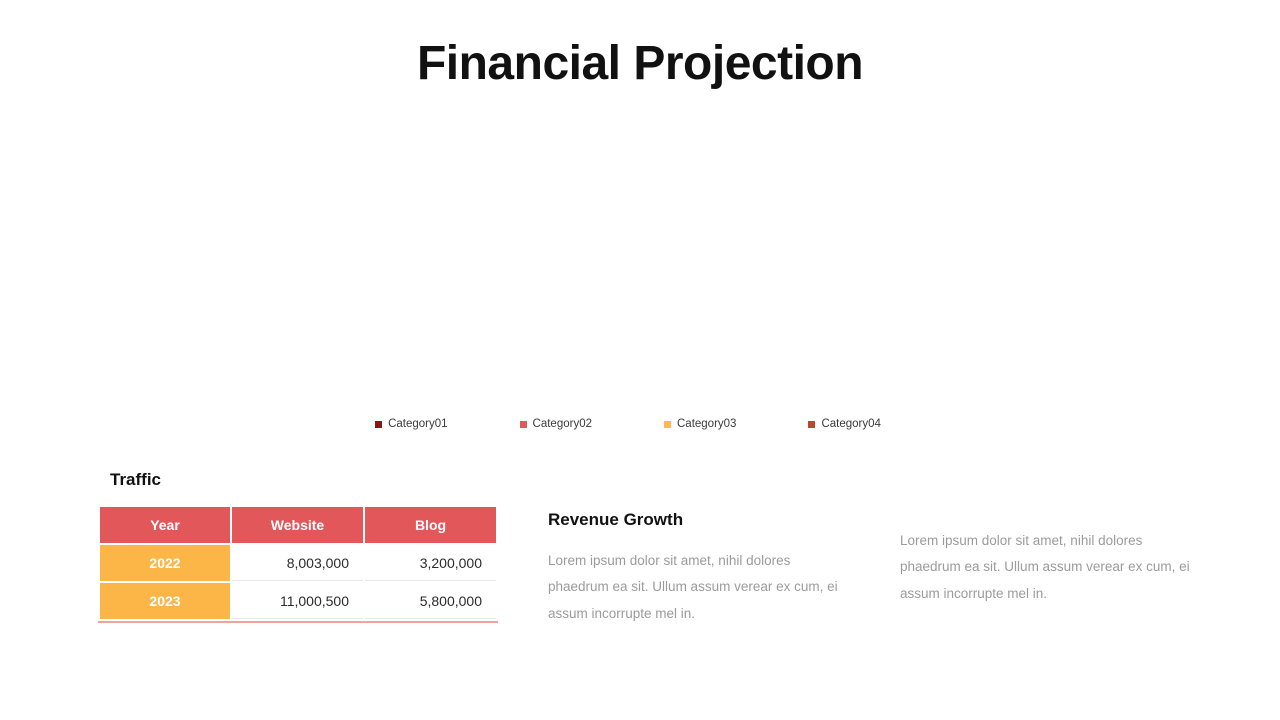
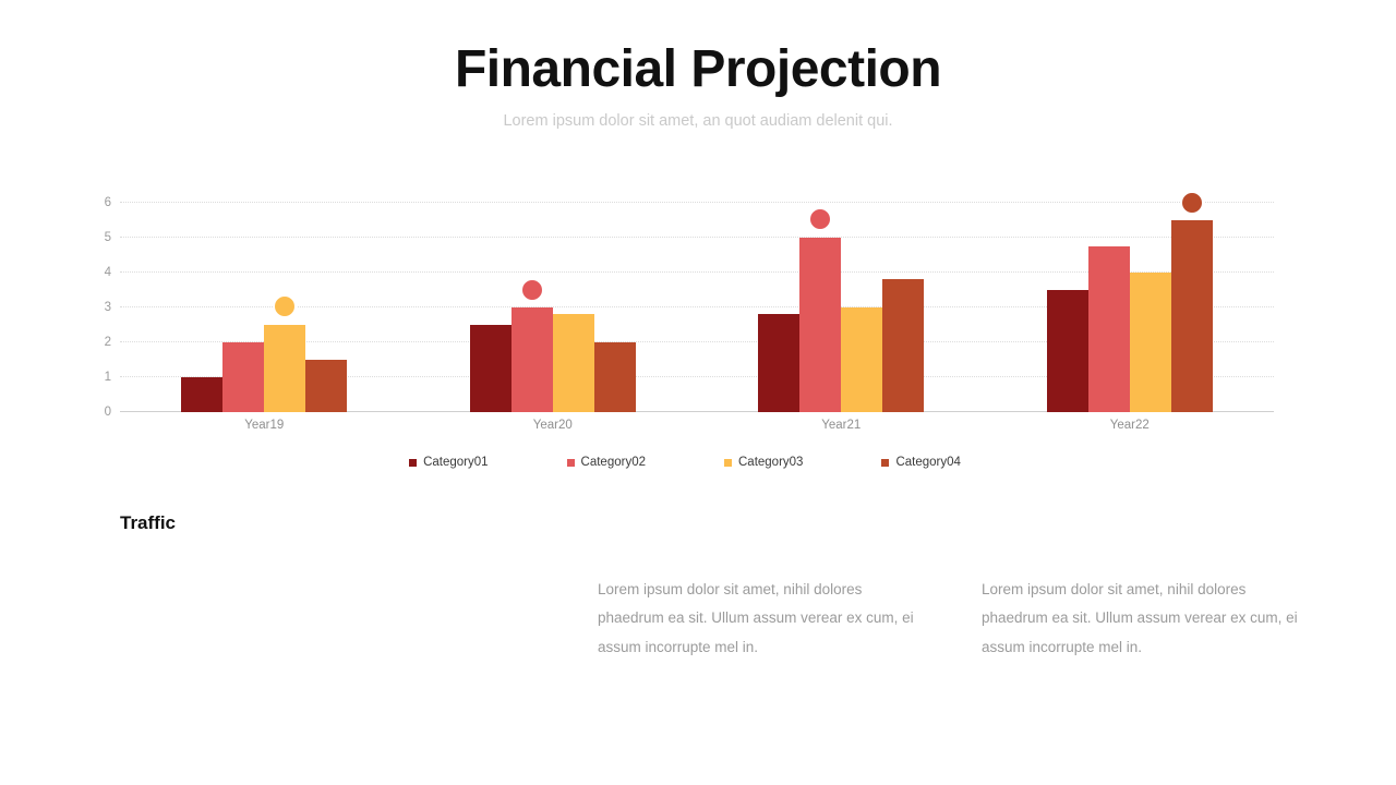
  Financial Projection
+ Lorem ipsum dolor sit amet, an quot audiam delenit qui.
+ 0
+ 1
+ 2
+ 3
+ 4
+ 5
+ 6
+ Year19
+ Year20
+ Year21
+ Year22
  Category01
  Category02
  Category03
  Category04
  Traffic
- Year	Website	Blog
- 2022	8,003,000	3,200,000
- 2023	11,000,500	5,800,000
- Revenue Growth
  Lorem ipsum dolor sit amet, nihil dolores phaedrum ea sit. Ullum assum verear ex cum, ei assum incorrupte mel in.
  Lorem ipsum dolor sit amet, nihil dolores phaedrum ea sit. Ullum assum verear ex cum, ei assum incorrupte mel in.
